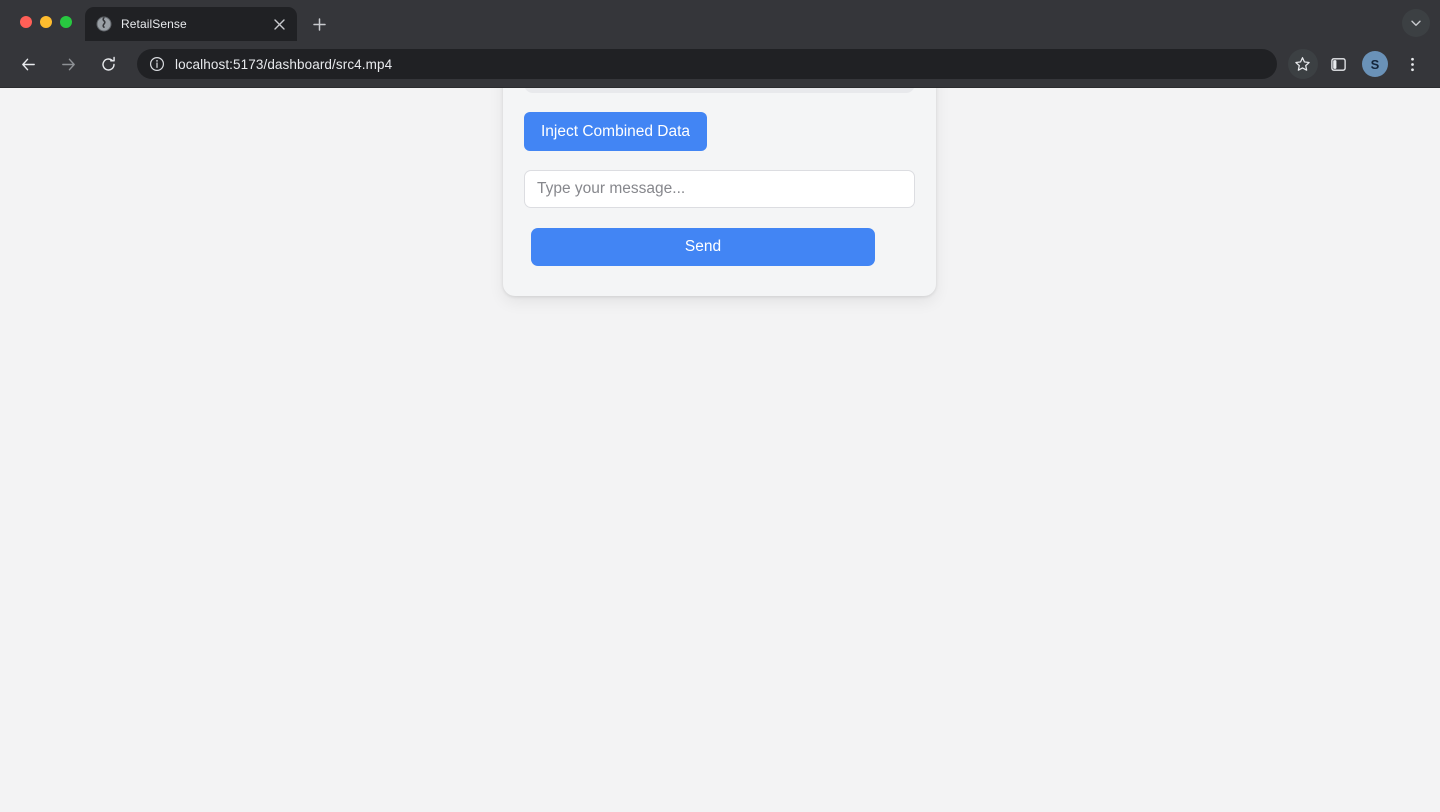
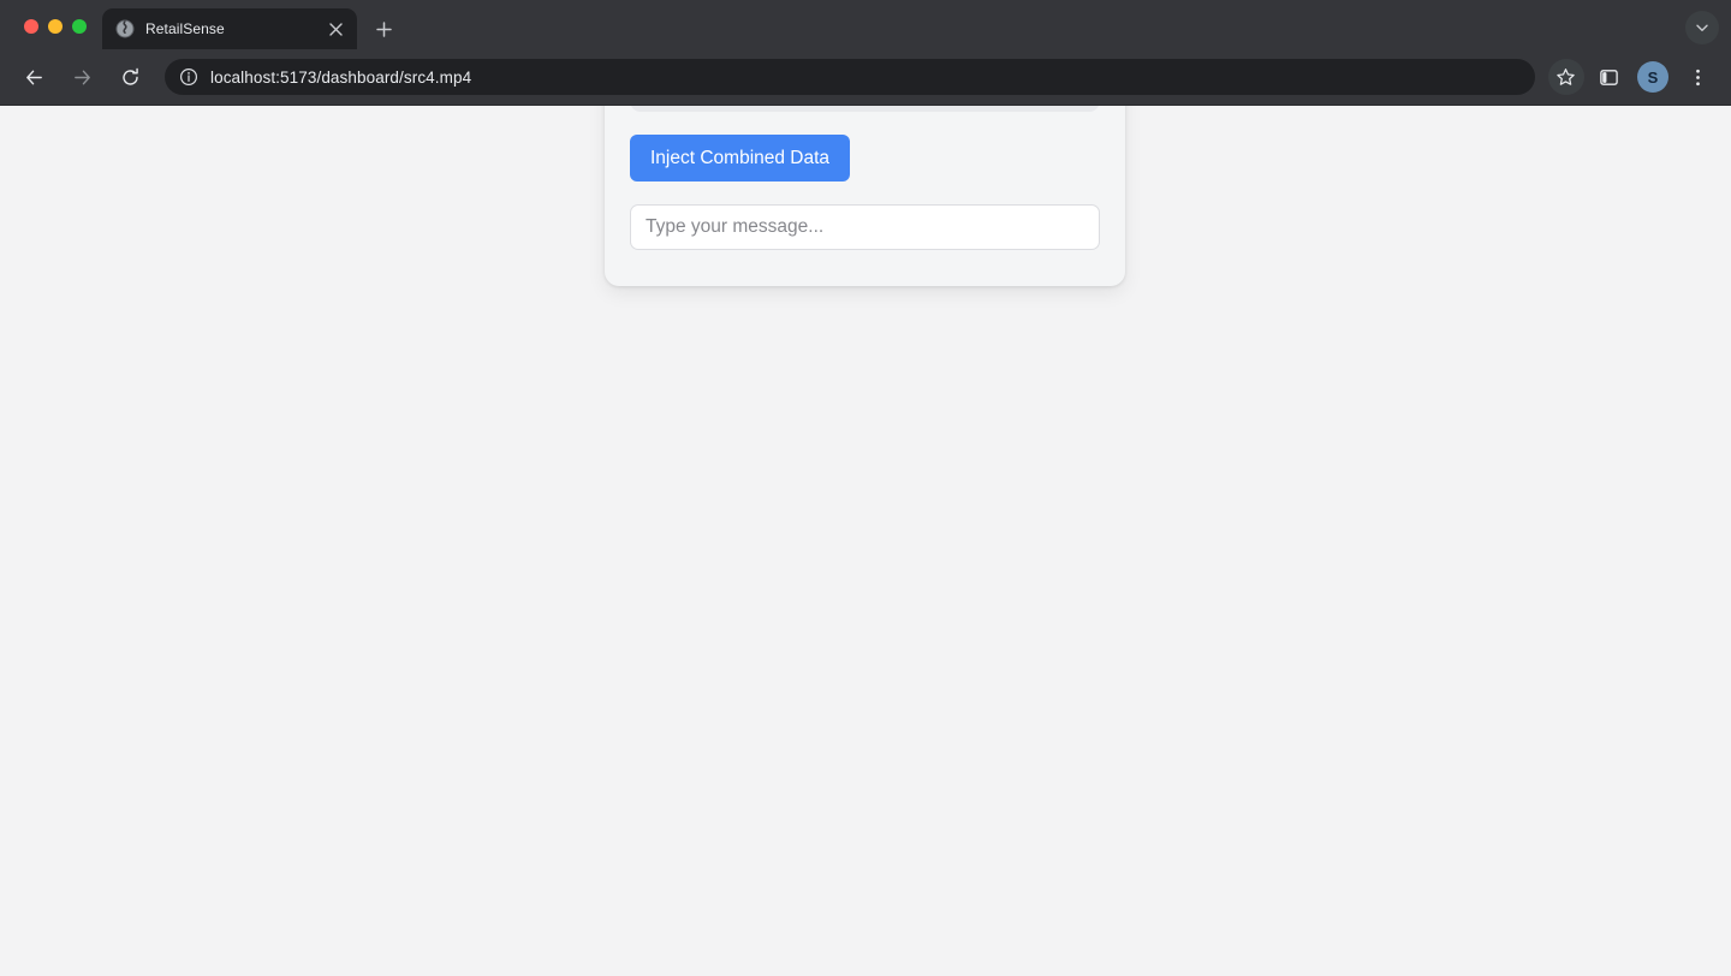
  RetailSense
  localhost:5173/dashboard/src4.mp4
  S
  Inject Combined Data
  Type your message...
- Send
